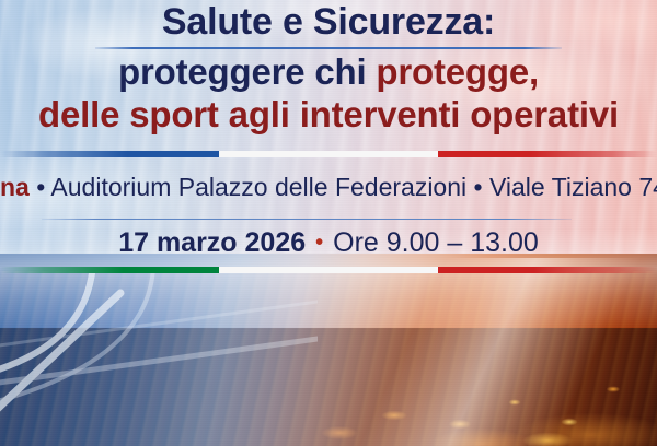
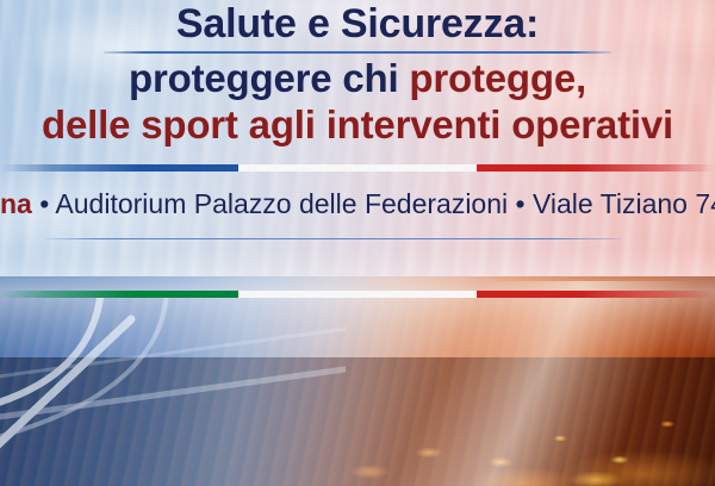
  Salute e Sicurezza:
  proteggere chi protegge,
  delle sport agli interventi operativi
  na • Auditorium Palazzo delle Federazioni • Viale Tiziano 7
- 17 marzo 2026 • Ore 9.00 – 13.00
